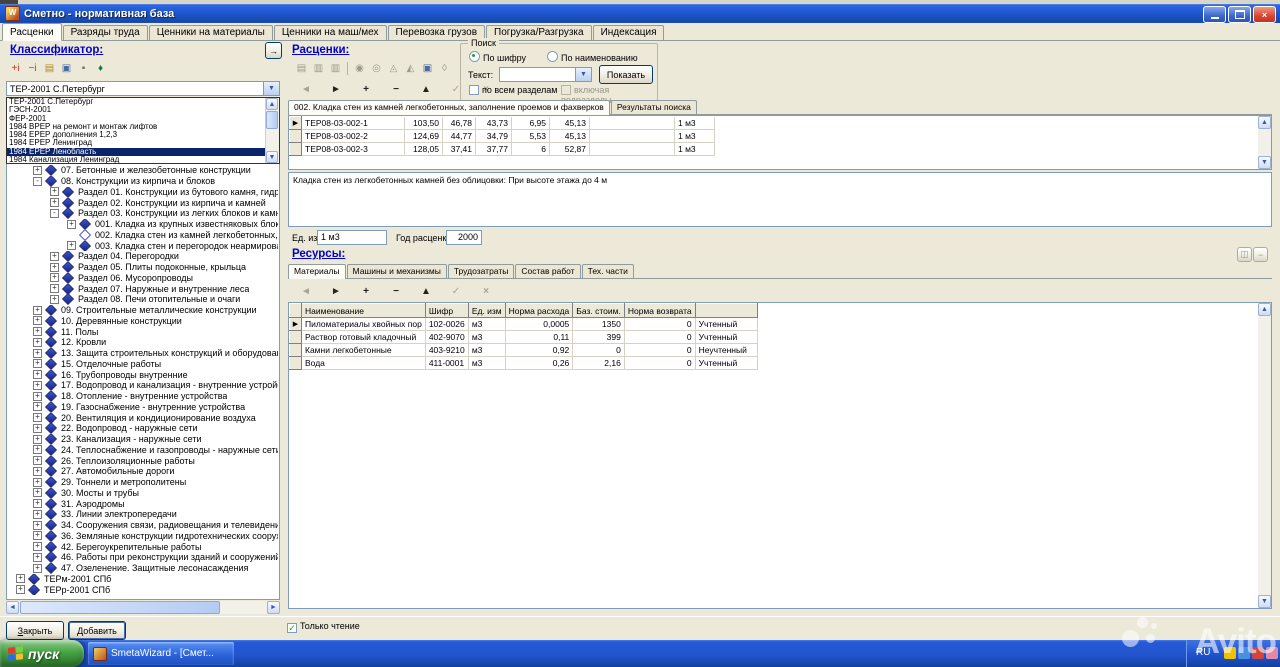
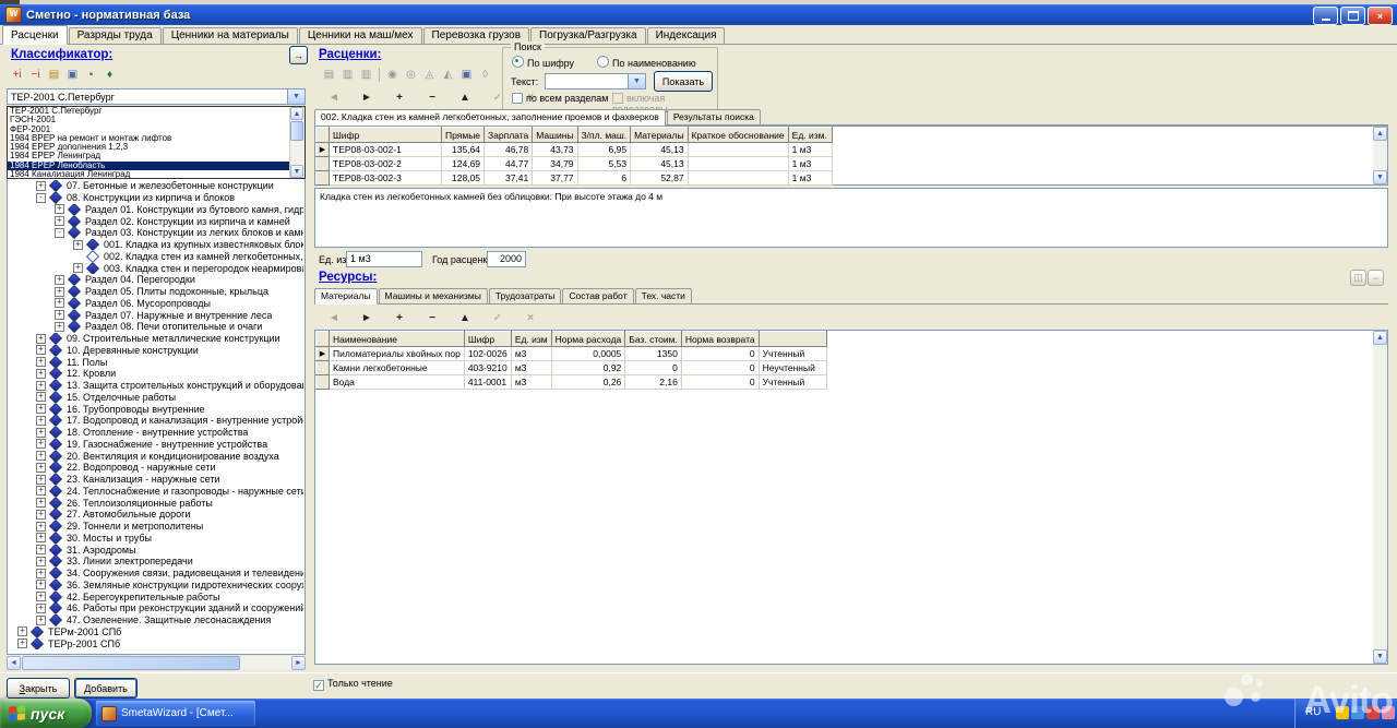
  W
  Сметно - нормативная база
  ×
  Расценки
  Разряды труда
  Ценники на материалы
  Ценники на маш/мех
  Перевозка грузов
  Погрузка/Разгрузка
  Индексация
  Классификатор:
  →
  +i −i ▤ ▣ ▪ ♦
  ТЕР-2001 С.Петербург
  +
  07. Бетонные и железобетонные конструкции
  -
  08. Конструкции из кирпича и блоков
  +
  Раздел 01. Конструкции из бутового камня, гидр
  +
  Раздел 02. Конструкции из кирпича и камней
  -
  Раздел 03. Конструкции из легких блоков и кам
  +
  001. Кладка из крупных известняковых блок
  002. Кладка стен из камней легкобетонных,
  +
  003. Кладка стен и перегородок неармиров
  +
  Раздел 04. Перегородки
  +
  Раздел 05. Плиты подоконные, крыльца
  +
  Раздел 06. Мусоропроводы
  +
  Раздел 07. Наружные и внутренние леса
  +
  Раздел 08. Печи отопительные и очаги
  +
  09. Строительные металлические конструкции
  +
  10. Деревянные конструкции
  +
  11. Полы
  +
  12. Кровли
  +
  13. Защита строительных конструкций и оборудова
  +
  15. Отделочные работы
  +
  16. Трубопроводы внутренние
  +
  17. Водопровод и канализация - внутренние устрой
  +
  18. Отопление - внутренние устройства
  +
  19. Газоснабжение - внутренние устройства
  +
  20. Вентиляция и кондиционирование воздуха
  +
  22. Водопровод - наружные сети
  +
  23. Канализация - наружные сети
  +
  24. Теплоснабжение и газопроводы - наружные сет
  +
  26. Теплоизоляционные работы
  +
  27. Автомобильные дороги
  +
  29. Тоннели и метрополитены
  +
  30. Мосты и трубы
  +
  31. Аэродромы
  +
  33. Линии электропередачи
  +
  34. Сооружения связи, радиовещания и телевидени
  +
  36. Земляные конструкции гидротехнических соору
  +
  42. Берегоукрепительные работы
  +
  46. Работы при реконструкции зданий и сооружений
  +
  47. Озеленение. Защитные лесонасаждения
  +
  ТЕРм-2001 СПб
  +
  ТЕРр-2001 СПб
  ТЕР-2001 С.Петербург
  ГЭСН-2001
  ФЕР-2001
  1984 ВРЕР на ремонт и монтаж лифтов
  1984 ЕРЕР дополнения 1,2,3
  1984 ЕРЕР Ленинград
  1984 ЕРЕР Ленобласть
  1984 Канализация Ленинград
  Расценки:
  ▤ ▥ ▥ ◉ ◎ ◬ ◭ ▣ ◊
  ◄ ► + − ▲ ✓ ×
  Поиск
  По шифру
  По наименованию
  Текст:
  Показать
  по всем разделам
  002. Кладка стен из камней легкобетонных, заполнение проемов и фахверков
  Результаты поиска
+ 	Шифр	Прямые	Зарплата	Машины	З/пл. маш.	Материалы	Краткое обоснование	Ед. изм.
- 	ТЕР08-03-002-1	103,50	46,78	43,73	6,95	45,13		1 м3
+ 	ТЕР08-03-002-1	135,64	46,78	43,73	6,95	45,13		1 м3
  	ТЕР08-03-002-2	124,69	44,77	34,79	5,53	45,13		1 м3
  	ТЕР08-03-002-3	128,05	37,41	37,77	6	52,87		1 м3
  Кладка стен из легкобетонных камней без облицовки: При высоте этажа до 4 м
  Ед. из
  1 м3
  Год расценк
  2000
  Ресурсы:
  ◫
  −
  Материалы
  Машины и механизмы
  Трудозатраты
  Состав работ
  Тех. части
  ◄ ► + − ▲ ✓ ×
  	Наименование	Шифр	Ед. изм	Норма расхода	Баз. стоим.	Норма возврата
  	Пиломатериалы хвойных пор	102-0026	м3	0,0005	1350	0	Учтенный
- 	Раствор готовый кладочный	402-9070	м3	0,11	399	0	Учтенный
  	Камни легкобетонные	403-9210	м3	0,92	0	0	Неучтенный
  	Вода	411-0001	м3	0,26	2,16	0	Учтенный
  Закрыть
  Добавить
  ✓ Только чтение
  пуск
  SmetaWizard - [Смет...
  RU
  Avito
